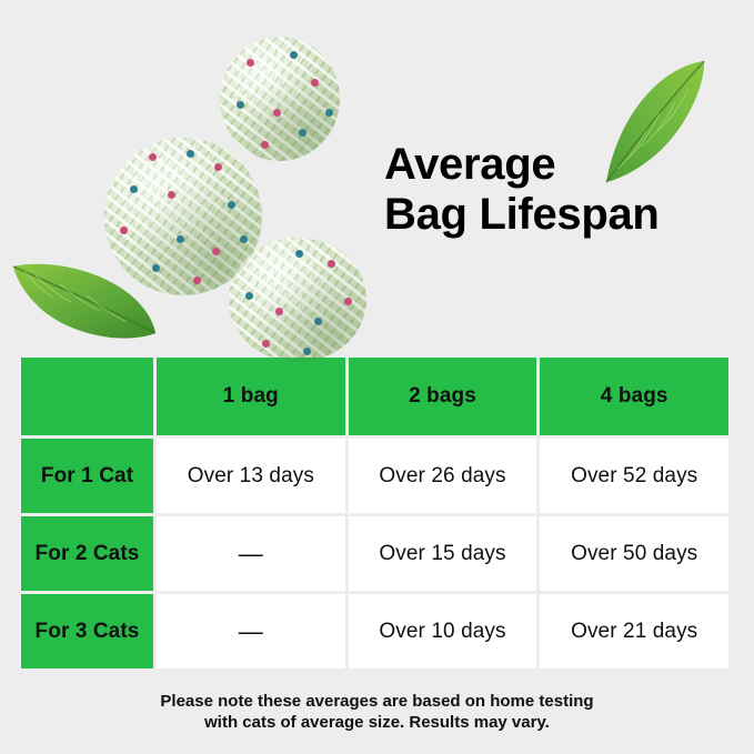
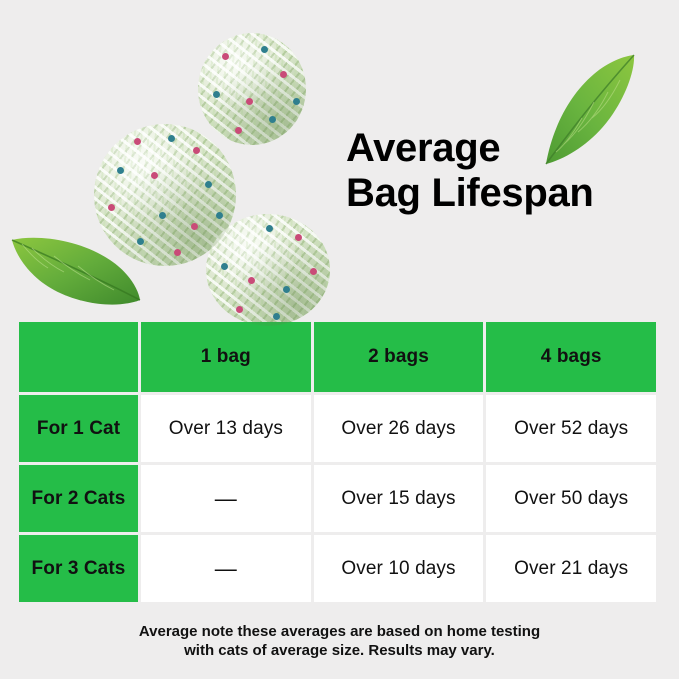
  Average
  Bag Lifespan
  1 bag
  2 bags
  4 bags
  For 1 Cat
  Over 13 days
  Over 26 days
  Over 52 days
  For 2 Cats
  —
  Over 15 days
  Over 50 days
  For 3 Cats
  —
  Over 10 days
  Over 21 days
- Please note these averages are based on home testing
+ Average note these averages are based on home testing
  with cats of average size. Results may vary.
